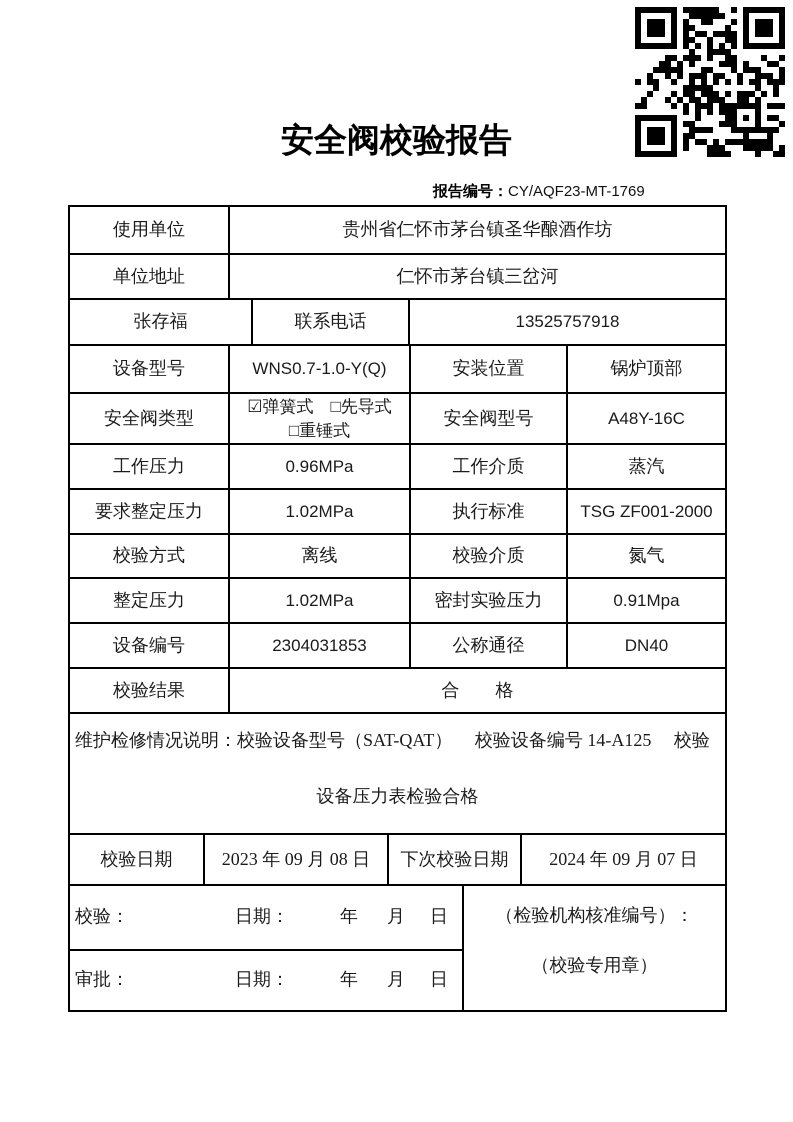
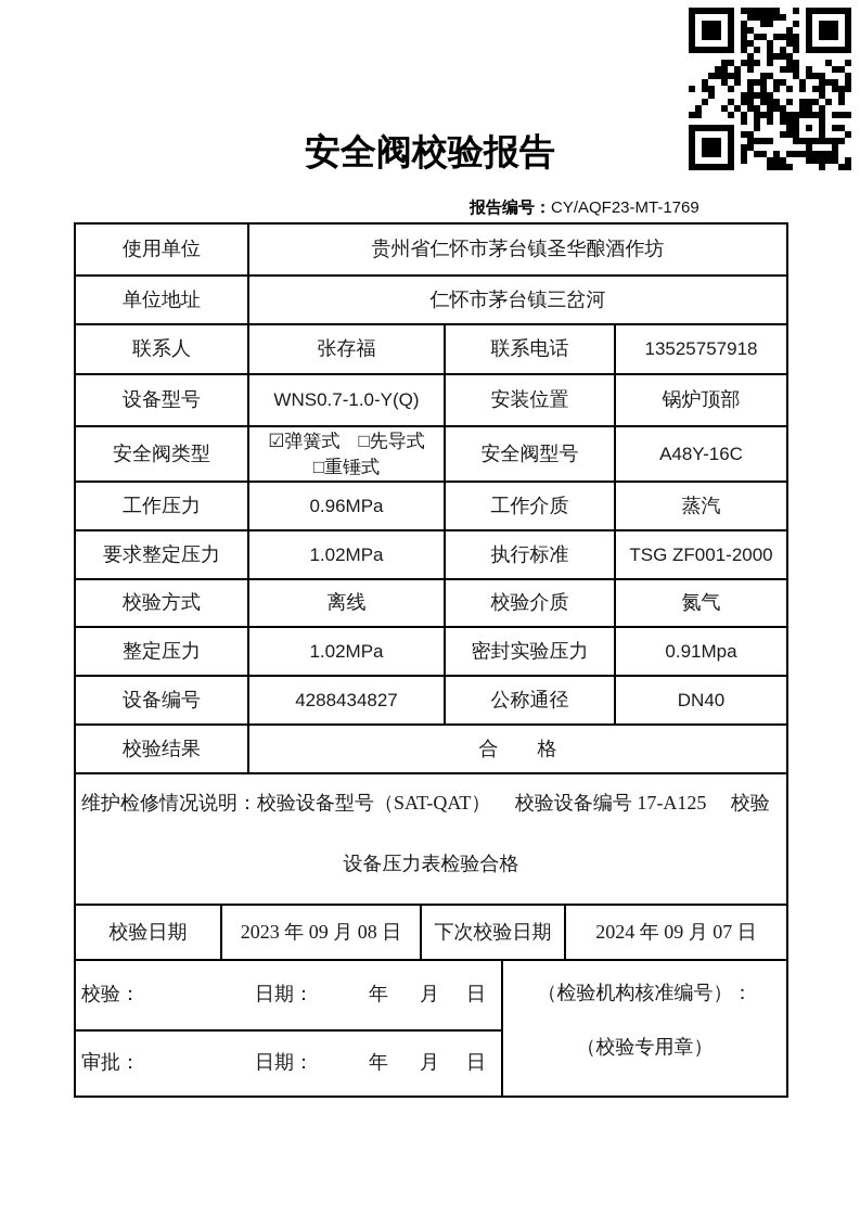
  安全阀校验报告
  报告编号：CY/AQF23-MT-1769
  使用单位
  贵州省仁怀市茅台镇圣华酿酒作坊
  单位地址
  仁怀市茅台镇三岔河
+ 联系人
  张存福
  联系电话
  13525757918
  设备型号
  WNS0.7-1.0-Y(Q)
  安装位置
  锅炉顶部
  安全阀类型
  ☑弹簧式 □先导式
  □重锤式
  安全阀型号
  A48Y-16C
  工作压力
  0.96MPa
  工作介质
  蒸汽
  要求整定压力
  1.02MPa
  执行标准
  TSG ZF001-2000
  校验方式
  离线
  校验介质
  氮气
  整定压力
  1.02MPa
  密封实验压力
  0.91Mpa
  设备编号
- 2304031853
+ 4288434827
  公称通径
  DN40
  校验结果
  合 格
- 维护检修情况说明：校验设备型号（SAT-QAT） 校验设备编号 14-A125 校验
+ 维护检修情况说明：校验设备型号（SAT-QAT） 校验设备编号 17-A125 校验
  设备压力表检验合格
  校验日期
  2023 年 09 月 08 日
  下次校验日期
  2024 年 09 月 07 日
  校验：
  日期：
  年
  月
  日
  审批：
  日期：
  年
  月
  日
  （检验机构核准编号）：
  （校验专用章）
